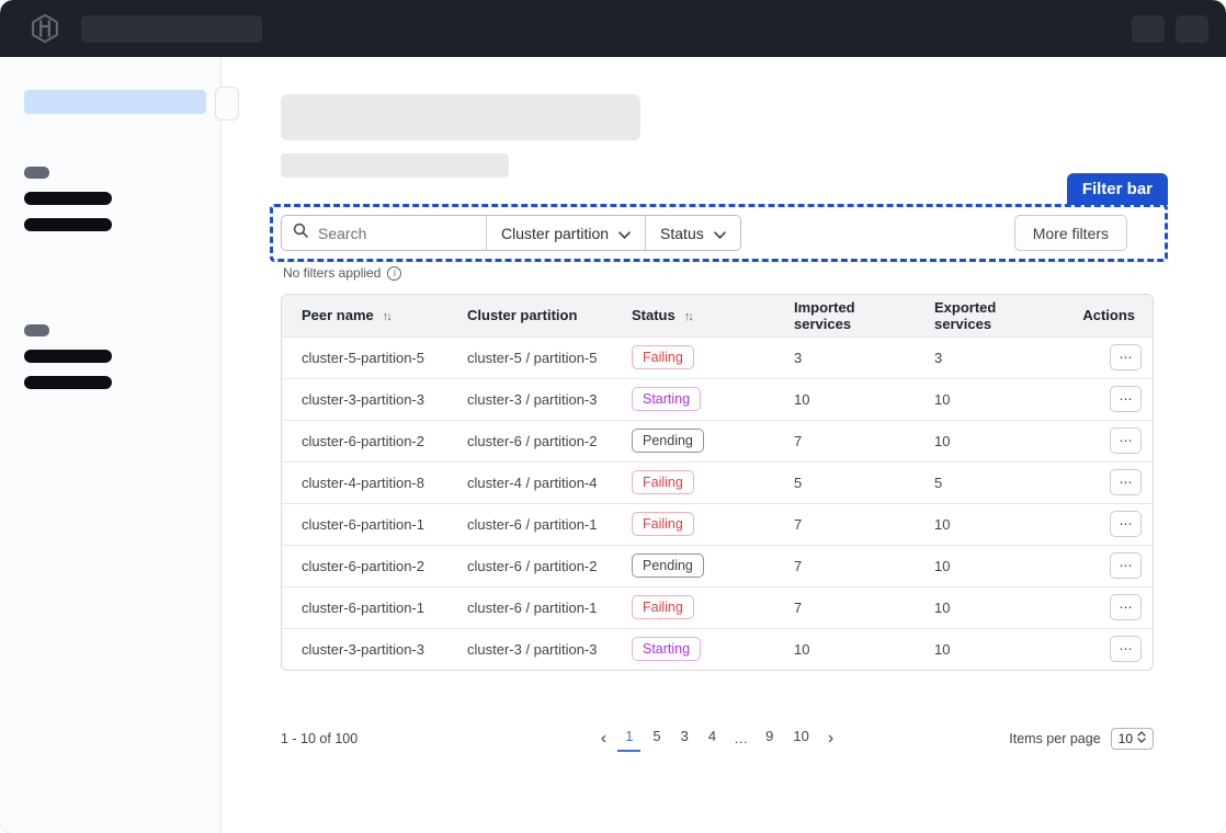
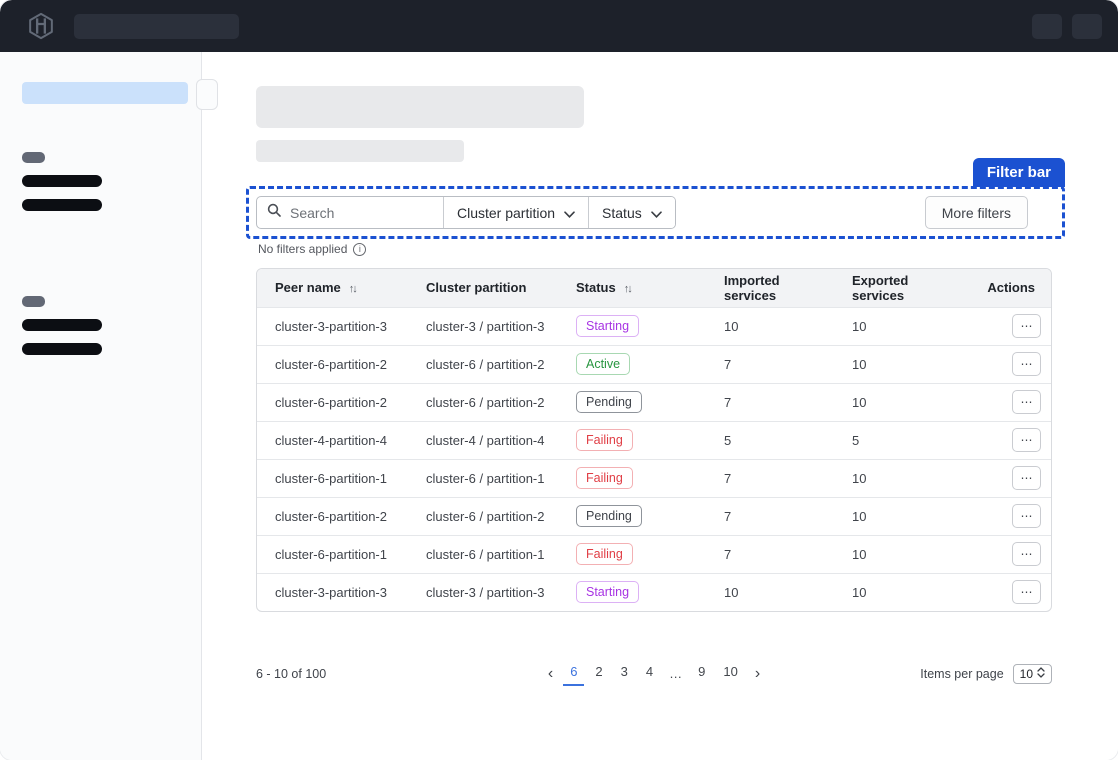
  Filter bar
  Search
  Cluster partition
  Status
  More filters
  No filters applied
  i
  Peer name ↑↓	Cluster partition	Status ↑↓	Imported services	Exported services	Actions
- cluster-5-partition-5	cluster-5 / partition-5	Failing	3	3	⋯
  cluster-3-partition-3	cluster-3 / partition-3	Starting	10	10	⋯
+ cluster-6-partition-2	cluster-6 / partition-2	Active	7	10	⋯
  cluster-6-partition-2	cluster-6 / partition-2	Pending	7	10	⋯
- cluster-4-partition-8	cluster-4 / partition-4	Failing	5	5	⋯
+ cluster-4-partition-4	cluster-4 / partition-4	Failing	5	5	⋯
  cluster-6-partition-1	cluster-6 / partition-1	Failing	7	10	⋯
  cluster-6-partition-2	cluster-6 / partition-2	Pending	7	10	⋯
  cluster-6-partition-1	cluster-6 / partition-1	Failing	7	10	⋯
  cluster-3-partition-3	cluster-3 / partition-3	Starting	10	10	⋯
- 1 - 10 of 100
+ 6 - 10 of 100
  ‹
- 1
+ 6
- 5
+ 2
  3
  4
  …
  9
  10
  ›
  Items per page
  10
